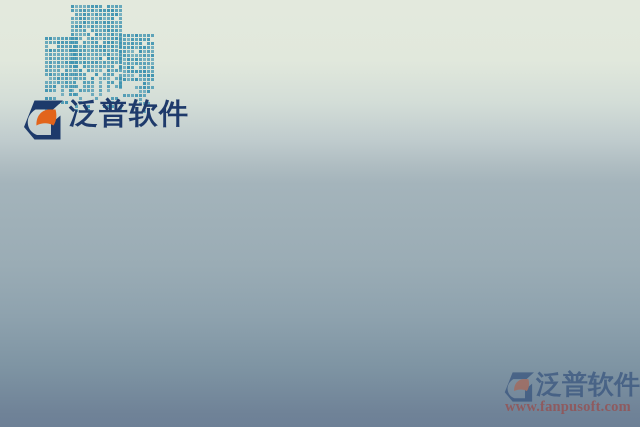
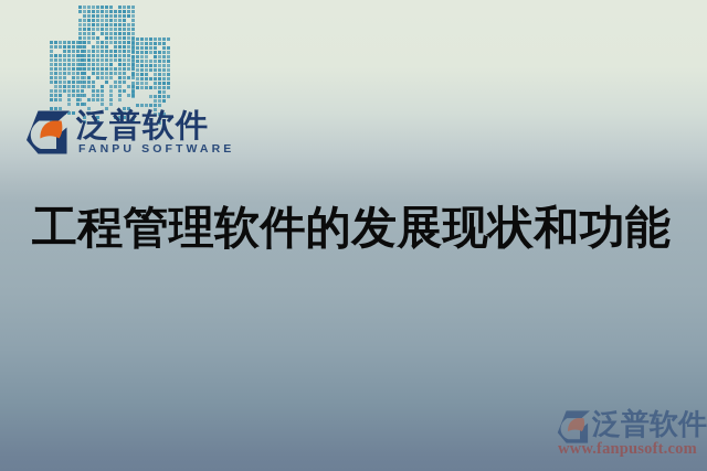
  泛普软件
+ FANPU SOFTWARE
+ 工程管理软件的发展现状和功能
  泛普软件
  www.fanpusoft.com
